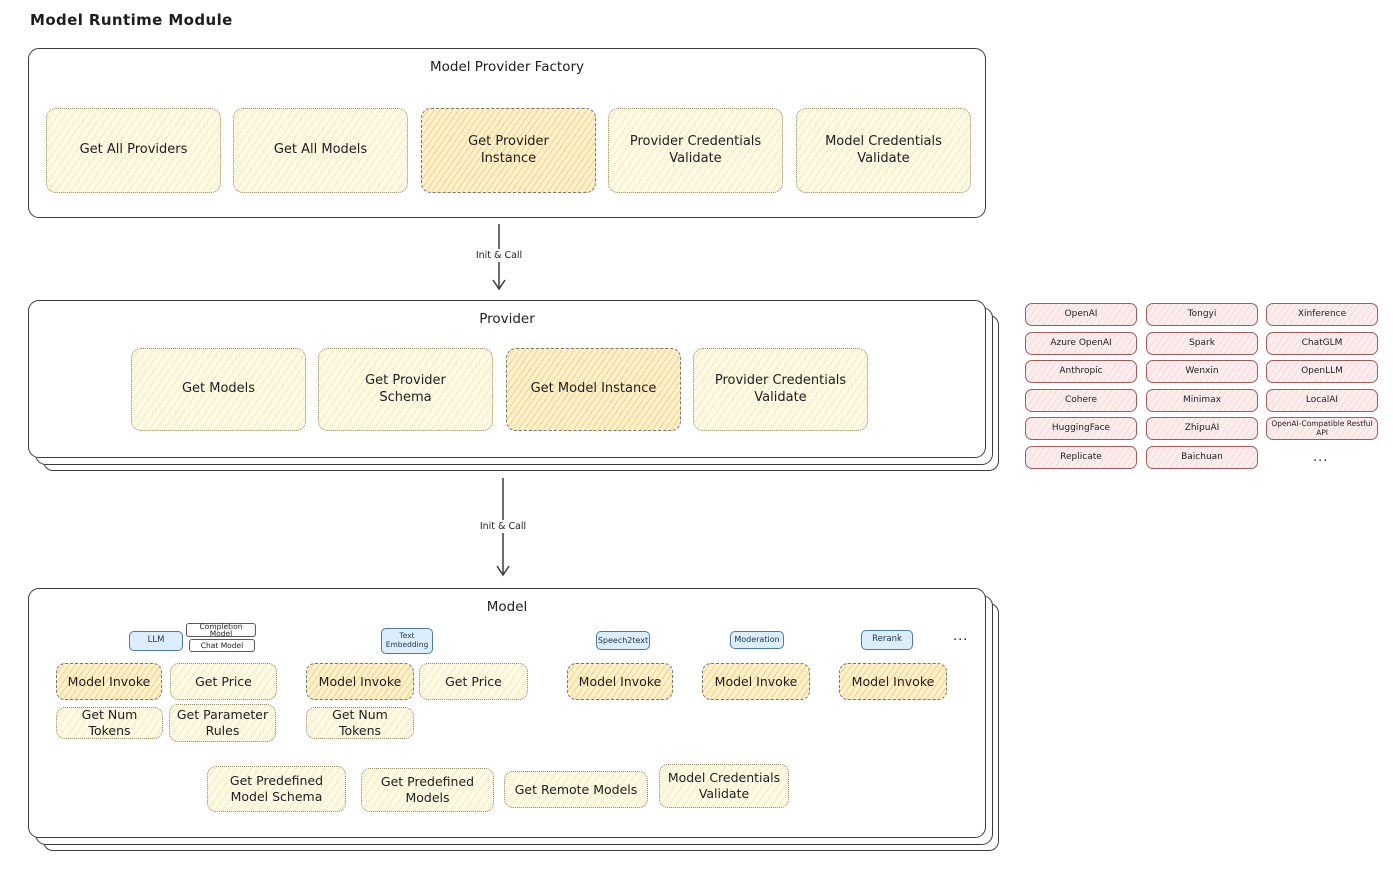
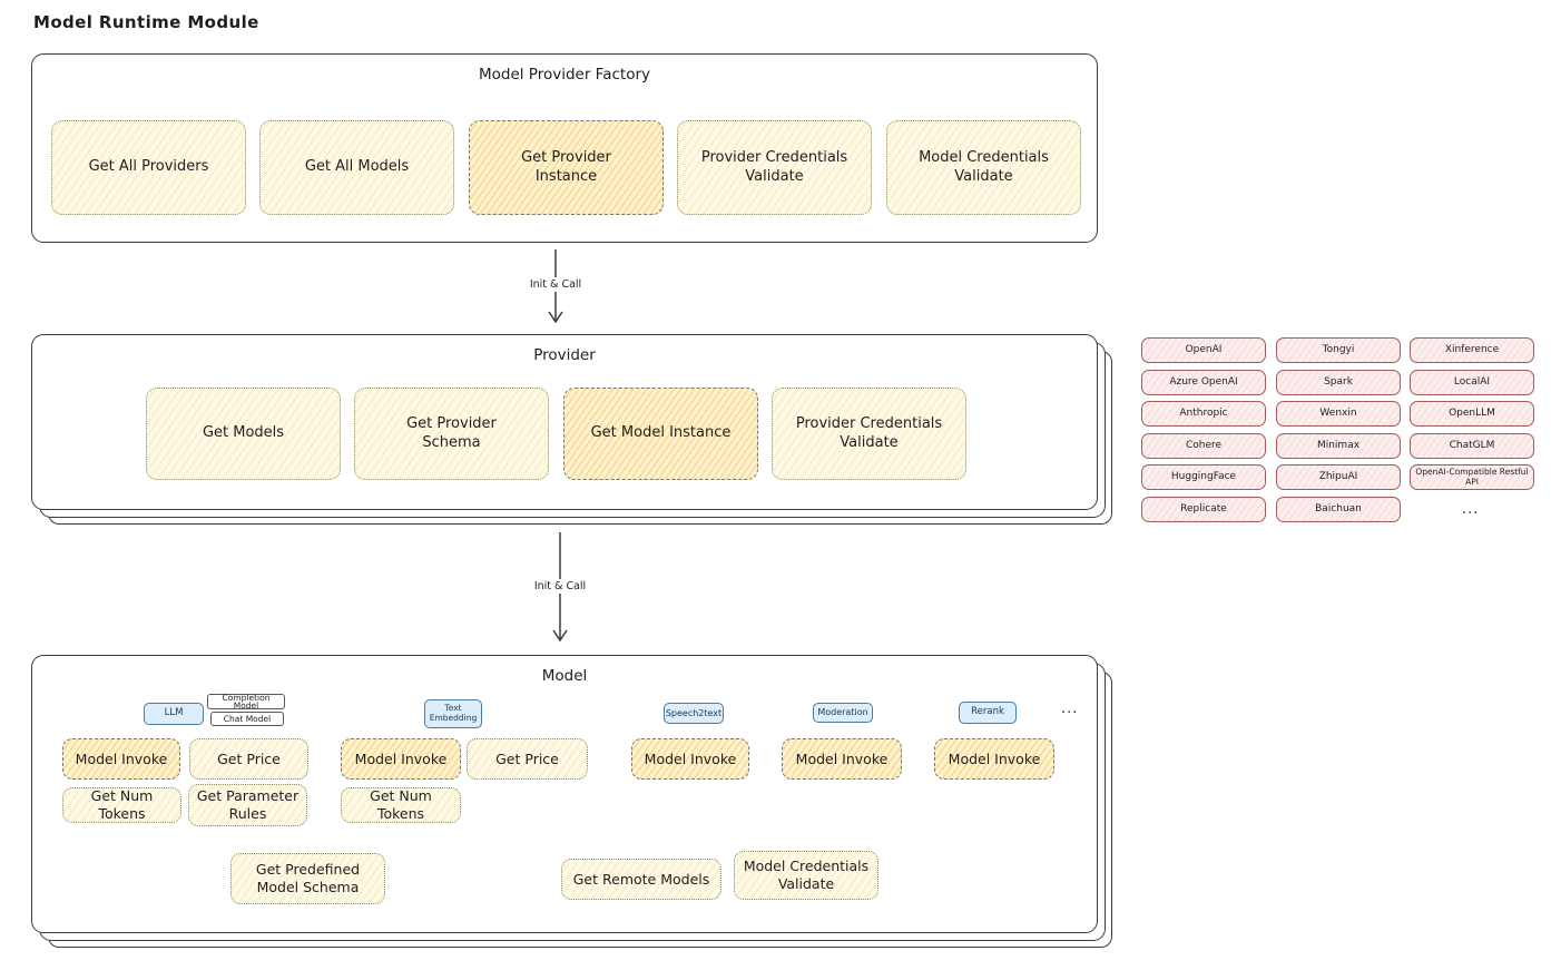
  Model Runtime Module
  Model Provider Factory
  Get All Providers
  Get All Models
  Get Provider Instance
  Provider Credentials Validate
  Model Credentials Validate
  Init & Call
  Provider
  Get Models
  Get Provider Schema
  Get Model Instance
  Provider Credentials Validate
  OpenAI
  Azure OpenAI
  Anthropic
  Cohere
  HuggingFace
  Replicate
  Tongyi
  Spark
  Wenxin
  Minimax
  ZhipuAI
  Baichuan
  Xinference
- ChatGLM
+ LocalAI
  OpenLLM
- LocalAI
+ ChatGLM
  OpenAI-Compatible Restful API
  ...
  Init & Call
  Model
  LLM
  Completion Model
  Chat Model
  Text Embedding
  Speech2text
  Moderation
  Rerank
  ...
  Model Invoke
  Get Price
  Model Invoke
  Get Price
  Model Invoke
  Model Invoke
  Model Invoke
  Get Num Tokens
  Get Parameter Rules
  Get Num Tokens
  Get Predefined Model Schema
- Get Predefined Models
  Get Remote Models
  Model Credentials Validate
